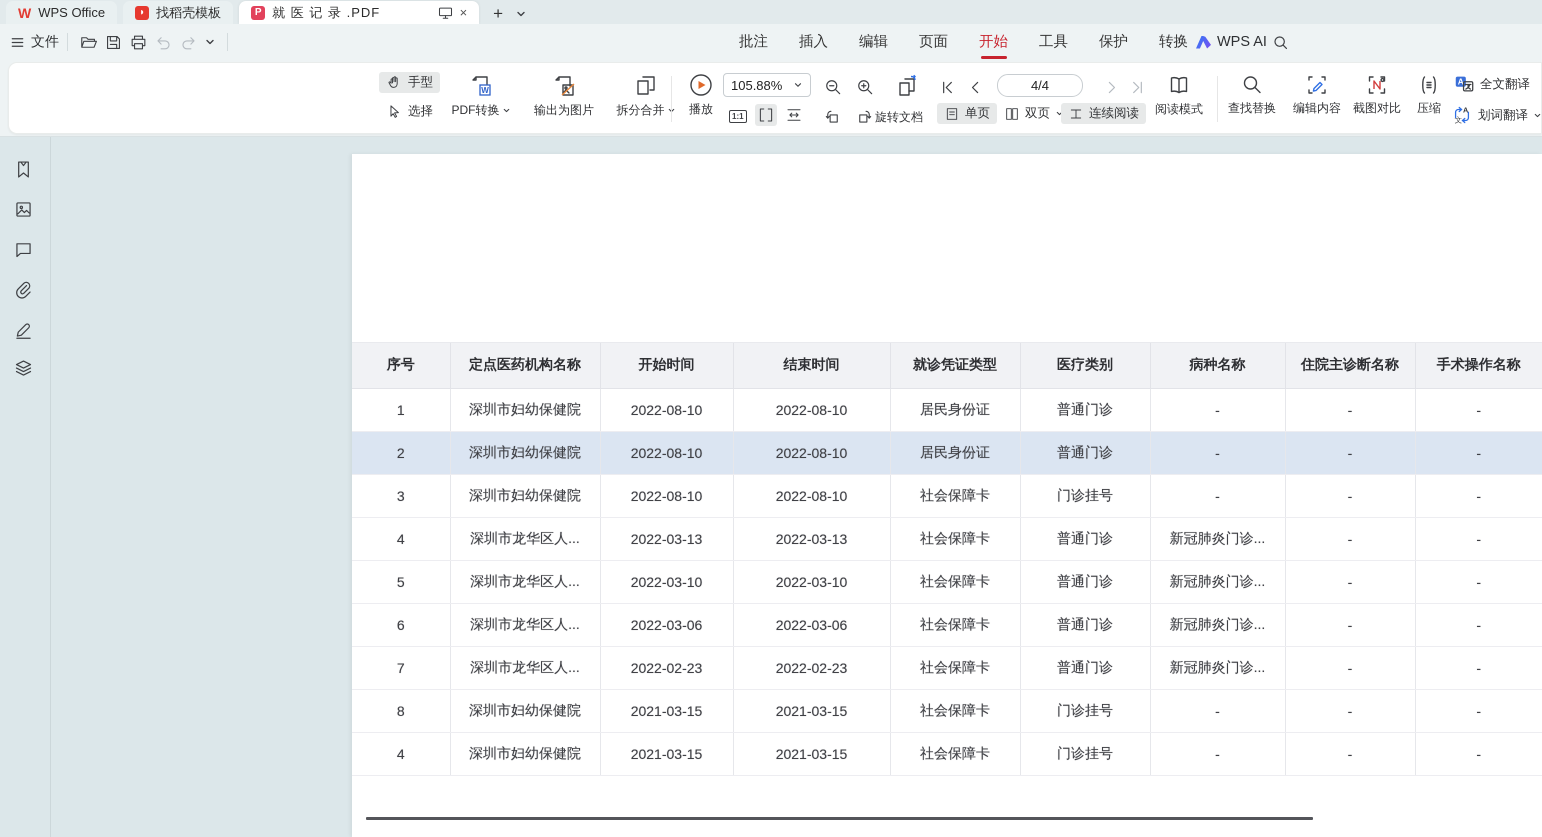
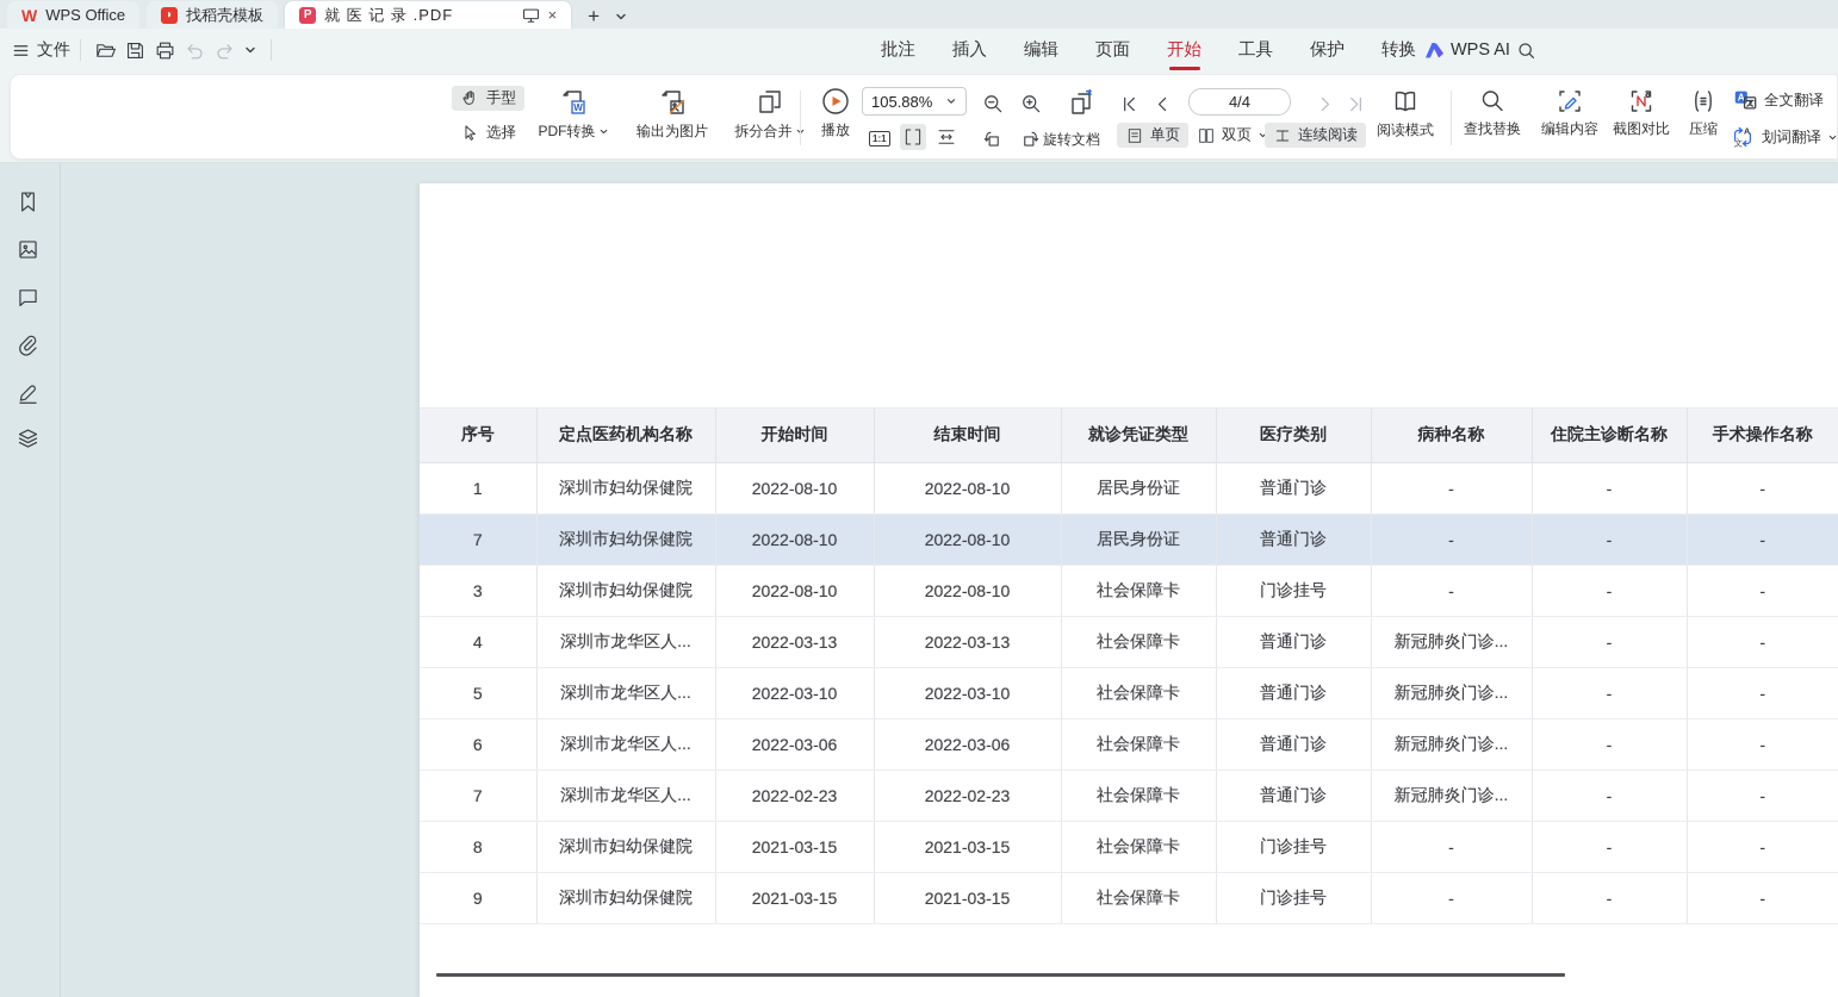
  W
  WPS Office
  ◗
  找稻壳模板
  P
  就 医 记 录 .PDF
  ×
  +
  文件
  批注
  插入
  编辑
  页面
  开始
  工具
  保护
  转换
  WPS AI
  手型
  选择
  W
  PDF转换
  输出为图片
  拆分合并
  播放
  105.88%
  1:1
  旋转文档
  4/4
  单页
  双页
  连续阅读
  阅读模式
  查找替换
  编辑内容
  截图对比
  压缩
  A
  全文翻译
  A
  文
  划词翻译
  序号	定点医药机构名称	开始时间	结束时间	就诊凭证类型	医疗类别	病种名称	住院主诊断名称	手术操作名称
  1	深圳市妇幼保健院	2022-08-10	2022-08-10	居民身份证	普通门诊	-	-	-
- 2	深圳市妇幼保健院	2022-08-10	2022-08-10	居民身份证	普通门诊	-	-	-
+ 7	深圳市妇幼保健院	2022-08-10	2022-08-10	居民身份证	普通门诊	-	-	-
  3	深圳市妇幼保健院	2022-08-10	2022-08-10	社会保障卡	门诊挂号	-	-	-
  4	深圳市龙华区人...	2022-03-13	2022-03-13	社会保障卡	普通门诊	新冠肺炎门诊...	-	-
  5	深圳市龙华区人...	2022-03-10	2022-03-10	社会保障卡	普通门诊	新冠肺炎门诊...	-	-
  6	深圳市龙华区人...	2022-03-06	2022-03-06	社会保障卡	普通门诊	新冠肺炎门诊...	-	-
  7	深圳市龙华区人...	2022-02-23	2022-02-23	社会保障卡	普通门诊	新冠肺炎门诊...	-	-
  8	深圳市妇幼保健院	2021-03-15	2021-03-15	社会保障卡	门诊挂号	-	-	-
- 4	深圳市妇幼保健院	2021-03-15	2021-03-15	社会保障卡	门诊挂号	-	-	-
+ 9	深圳市妇幼保健院	2021-03-15	2021-03-15	社会保障卡	门诊挂号	-	-	-
